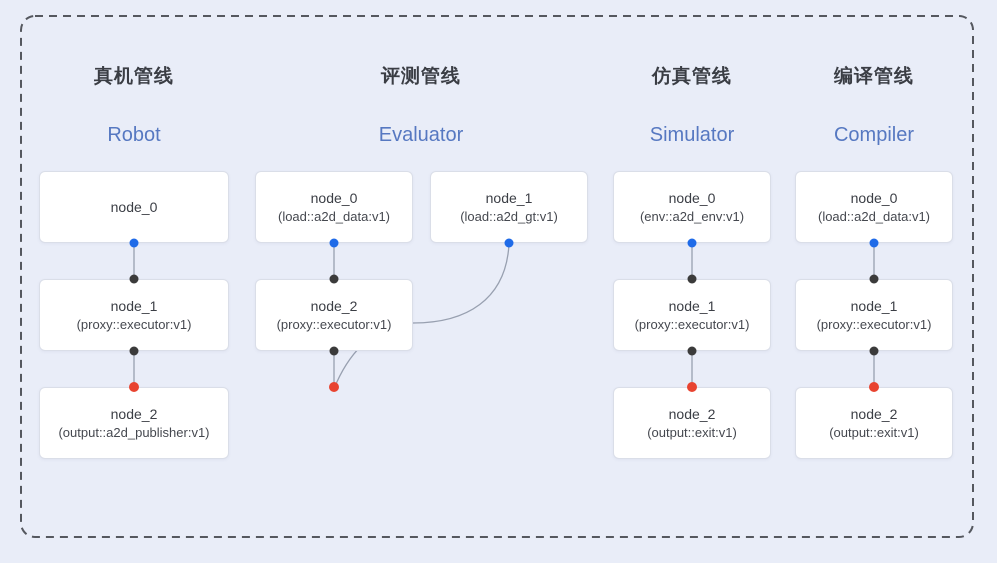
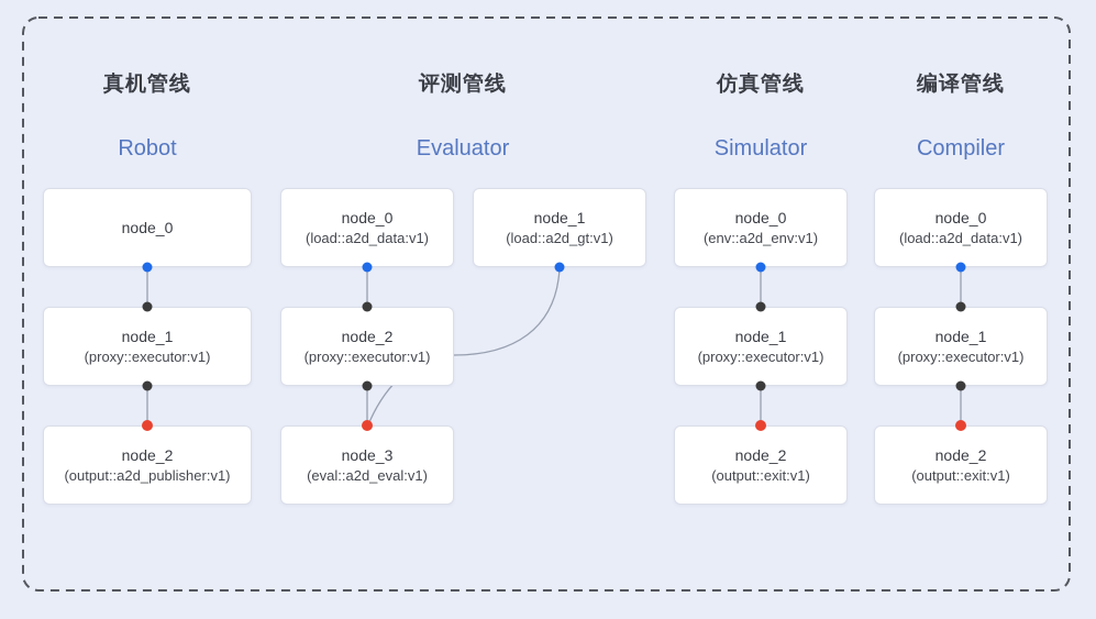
  真机管线
  Robot
  评测管线
  Evaluator
  仿真管线
  Simulator
  编译管线
  Compiler
  node_0
  node_1
  (proxy::executor:v1)
  node_2
  (output::a2d_publisher:v1)
  node_0
  (load::a2d_data:v1)
  node_2
  (proxy::executor:v1)
+ node_3
+ (eval::a2d_eval:v1)
  node_1
  (load::a2d_gt:v1)
  node_0
  (env::a2d_env:v1)
  node_1
  (proxy::executor:v1)
  node_2
  (output::exit:v1)
  node_0
  (load::a2d_data:v1)
  node_1
  (proxy::executor:v1)
  node_2
  (output::exit:v1)
